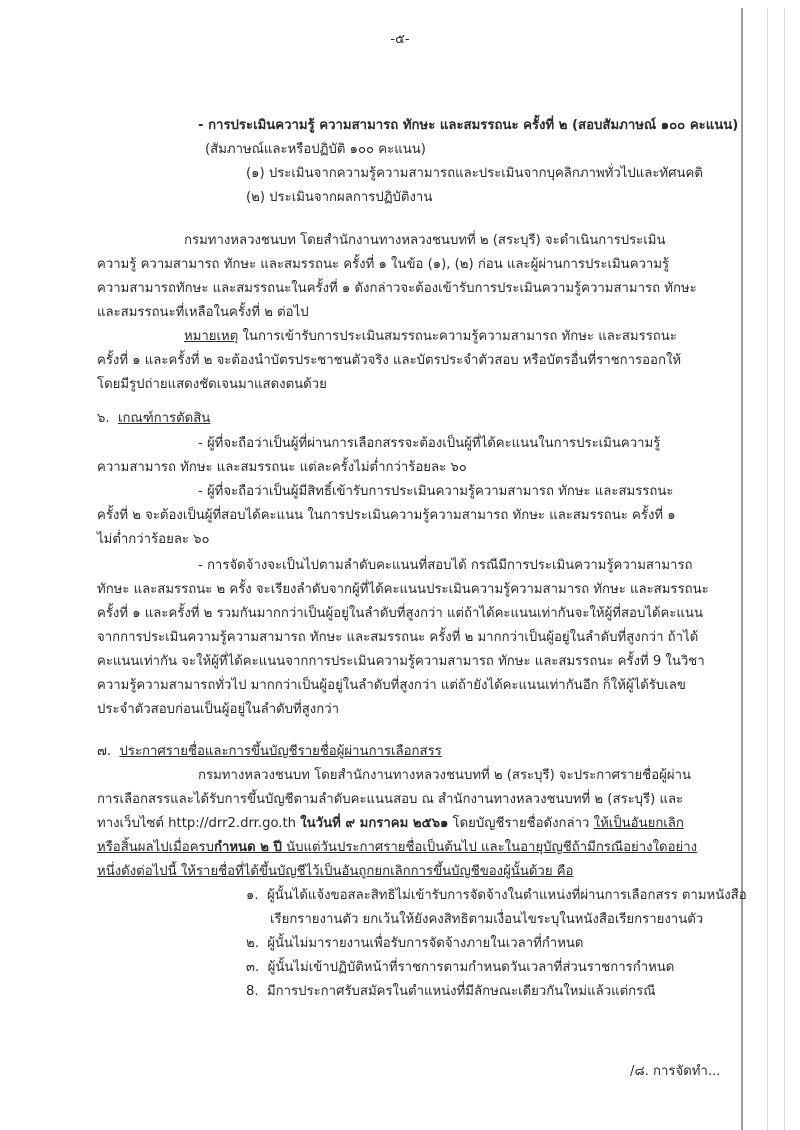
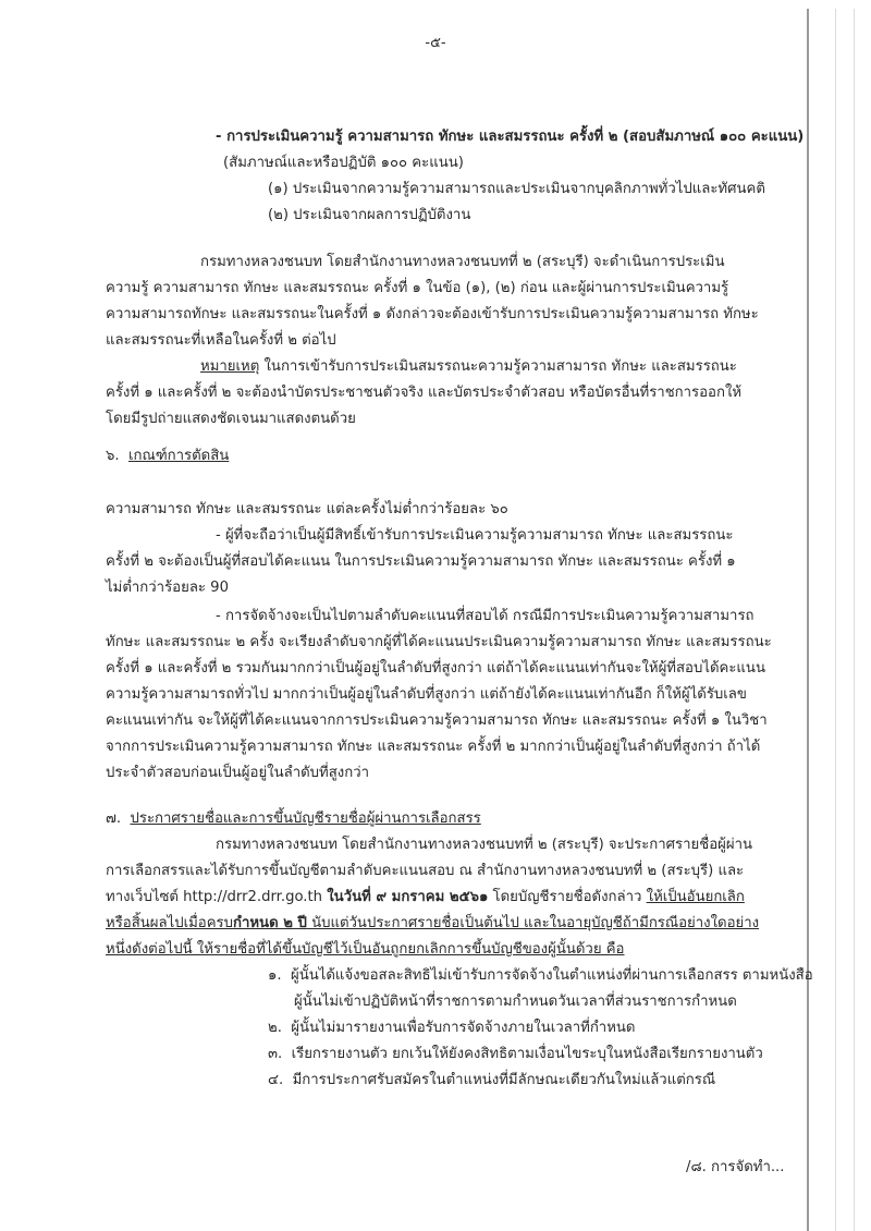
  -๕-
  - การประเมินความรู้ ความสามารถ ทักษะ และสมรรถนะ ครั้งที่ ๒ (สอบสัมภาษณ์ ๑๐๐ คะแนน)
  (สัมภาษณ์และหรือปฏิบัติ ๑๐๐ คะแนน)
  (๑) ประเมินจากความรู้ความสามารถและประเมินจากบุคลิกภาพทั่วไปและทัศนคติ
  (๒) ประเมินจากผลการปฏิบัติงาน
  กรมทางหลวงชนบท โดยสำนักงานทางหลวงชนบทที่ ๒ (สระบุรี) จะดำเนินการประเมิน
  ความรู้ ความสามารถ ทักษะ และสมรรถนะ ครั้งที่ ๑ ในข้อ (๑), (๒) ก่อน และผู้ผ่านการประเมินความรู้
  ความสามารถทักษะ และสมรรถนะในครั้งที่ ๑ ดังกล่าวจะต้องเข้ารับการประเมินความรู้ความสามารถ ทักษะ
  และสมรรถนะที่เหลือในครั้งที่ ๒ ต่อไป
  หมายเหตุ ในการเข้ารับการประเมินสมรรถนะความรู้ความสามารถ ทักษะ และสมรรถนะ
  ครั้งที่ ๑ และครั้งที่ ๒ จะต้องนำบัตรประชาชนตัวจริง และบัตรประจำตัวสอบ หรือบัตรอื่นที่ราชการออกให้
  โดยมีรูปถ่ายแสดงชัดเจนมาแสดงตนด้วย
  ๖. เกณฑ์การตัดสิน
- - ผู้ที่จะถือว่าเป็นผู้ที่ผ่านการเลือกสรรจะต้องเป็นผู้ที่ได้คะแนนในการประเมินความรู้
  ความสามารถ ทักษะ และสมรรถนะ แต่ละครั้งไม่ต่ำกว่าร้อยละ ๖๐
  - ผู้ที่จะถือว่าเป็นผู้มีสิทธิ์เข้ารับการประเมินความรู้ความสามารถ ทักษะ และสมรรถนะ
  ครั้งที่ ๒ จะต้องเป็นผู้ที่สอบได้คะแนน ในการประเมินความรู้ความสามารถ ทักษะ และสมรรถนะ ครั้งที่ ๑
- ไม่ต่ำกว่าร้อยละ ๖๐
+ ไม่ต่ำกว่าร้อยละ 90
  - การจัดจ้างจะเป็นไปตามลำดับคะแนนที่สอบได้ กรณีมีการประเมินความรู้ความสามารถ
  ทักษะ และสมรรถนะ ๒ ครั้ง จะเรียงลำดับจากผู้ที่ได้คะแนนประเมินความรู้ความสามารถ ทักษะ และสมรรถนะ
  ครั้งที่ ๑ และครั้งที่ ๒ รวมกันมากกว่าเป็นผู้อยู่ในลำดับที่สูงกว่า แต่ถ้าได้คะแนนเท่ากันจะให้ผู้ที่สอบได้คะแนน
- จากการประเมินความรู้ความสามารถ ทักษะ และสมรรถนะ ครั้งที่ ๒ มากกว่าเป็นผู้อยู่ในลำดับที่สูงกว่า ถ้าได้
+ ความรู้ความสามารถทั่วไป มากกว่าเป็นผู้อยู่ในลำดับที่สูงกว่า แต่ถ้ายังได้คะแนนเท่ากันอีก ก็ให้ผู้ได้รับเลข
- คะแนนเท่ากัน จะให้ผู้ที่ได้คะแนนจากการประเมินความรู้ความสามารถ ทักษะ และสมรรถนะ ครั้งที่ 9 ในวิชา
+ คะแนนเท่ากัน จะให้ผู้ที่ได้คะแนนจากการประเมินความรู้ความสามารถ ทักษะ และสมรรถนะ ครั้งที่ ๑ ในวิชา
- ความรู้ความสามารถทั่วไป มากกว่าเป็นผู้อยู่ในลำดับที่สูงกว่า แต่ถ้ายังได้คะแนนเท่ากันอีก ก็ให้ผู้ได้รับเลข
+ จากการประเมินความรู้ความสามารถ ทักษะ และสมรรถนะ ครั้งที่ ๒ มากกว่าเป็นผู้อยู่ในลำดับที่สูงกว่า ถ้าได้
  ประจำตัวสอบก่อนเป็นผู้อยู่ในลำดับที่สูงกว่า
  ๗. ประกาศรายชื่อและการขึ้นบัญชีรายชื่อผู้ผ่านการเลือกสรร
  กรมทางหลวงชนบท โดยสำนักงานทางหลวงชนบทที่ ๒ (สระบุรี) จะประกาศรายชื่อผู้ผ่าน
  การเลือกสรรและได้รับการขึ้นบัญชีตามลำดับคะแนนสอบ ณ สำนักงานทางหลวงชนบทที่ ๒ (สระบุรี) และ
  ทางเว็บไซต์ http://drr2.drr.go.th ในวันที่ ๙ มกราคม ๒๕๖๑ โดยบัญชีรายชื่อดังกล่าว ให้เป็นอันยกเลิก
  หรือสิ้นผลไปเมื่อครบกำหนด ๒ ปี นับแต่วันประกาศรายชื่อเป็นต้นไป และในอายุบัญชีถ้ามีกรณีอย่างใดอย่าง
  หนึ่งดังต่อไปนี้ ให้รายชื่อที่ได้ขึ้นบัญชีไว้เป็นอันถูกยกเลิกการขึ้นบัญชีของผู้นั้นด้วย คือ
  ๑. ผู้นั้นได้แจ้งขอสละสิทธิไม่เข้ารับการจัดจ้างในตำแหน่งที่ผ่านการเลือกสรร ตามหนังสือ
- เรียกรายงานตัว ยกเว้นให้ยังคงสิทธิตามเงื่อนไขระบุในหนังสือเรียกรายงานตัว
+ ผู้นั้นไม่เข้าปฏิบัติหน้าที่ราชการตามกำหนดวันเวลาที่ส่วนราชการกำหนด
  ๒. ผู้นั้นไม่มารายงานเพื่อรับการจัดจ้างภายในเวลาที่กำหนด
- ๓. ผู้นั้นไม่เข้าปฏิบัติหน้าที่ราชการตามกำหนดวันเวลาที่ส่วนราชการกำหนด
+ ๓. เรียกรายงานตัว ยกเว้นให้ยังคงสิทธิตามเงื่อนไขระบุในหนังสือเรียกรายงานตัว
- 8. มีการประกาศรับสมัครในตำแหน่งที่มีลักษณะเดียวกันใหม่แล้วแต่กรณี
+ ๔. มีการประกาศรับสมัครในตำแหน่งที่มีลักษณะเดียวกันใหม่แล้วแต่กรณี
  /๘. การจัดทำ...
